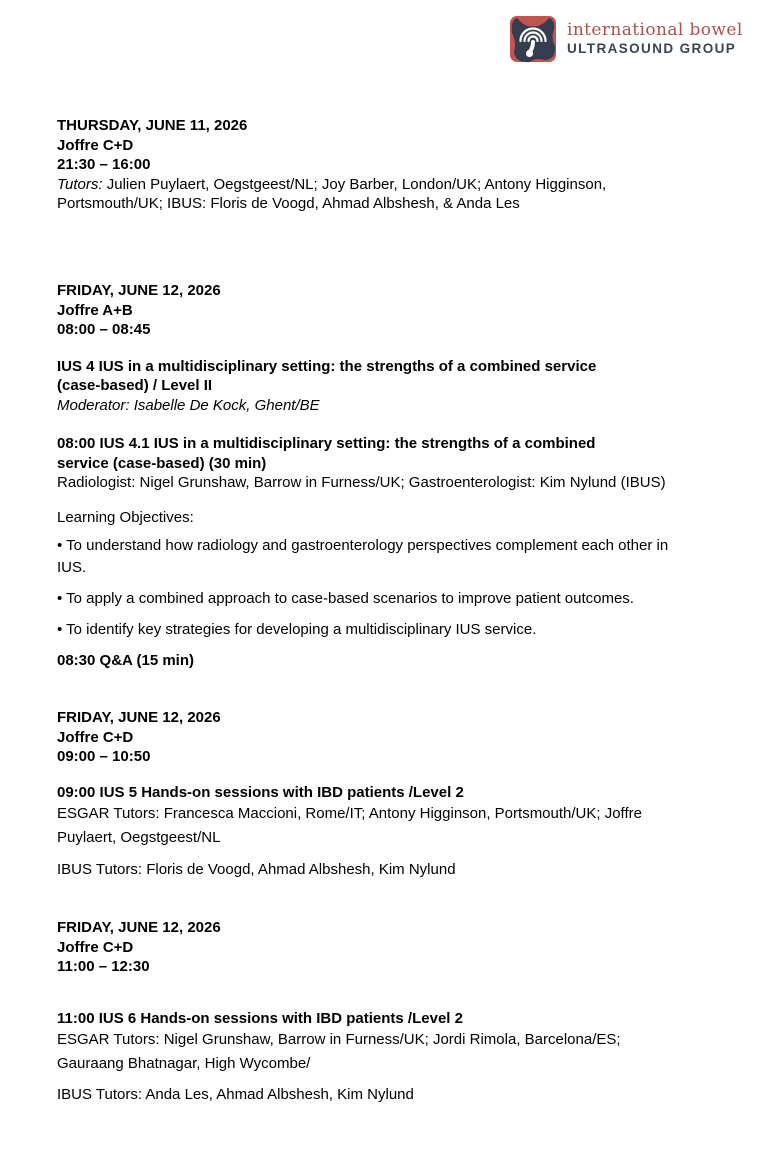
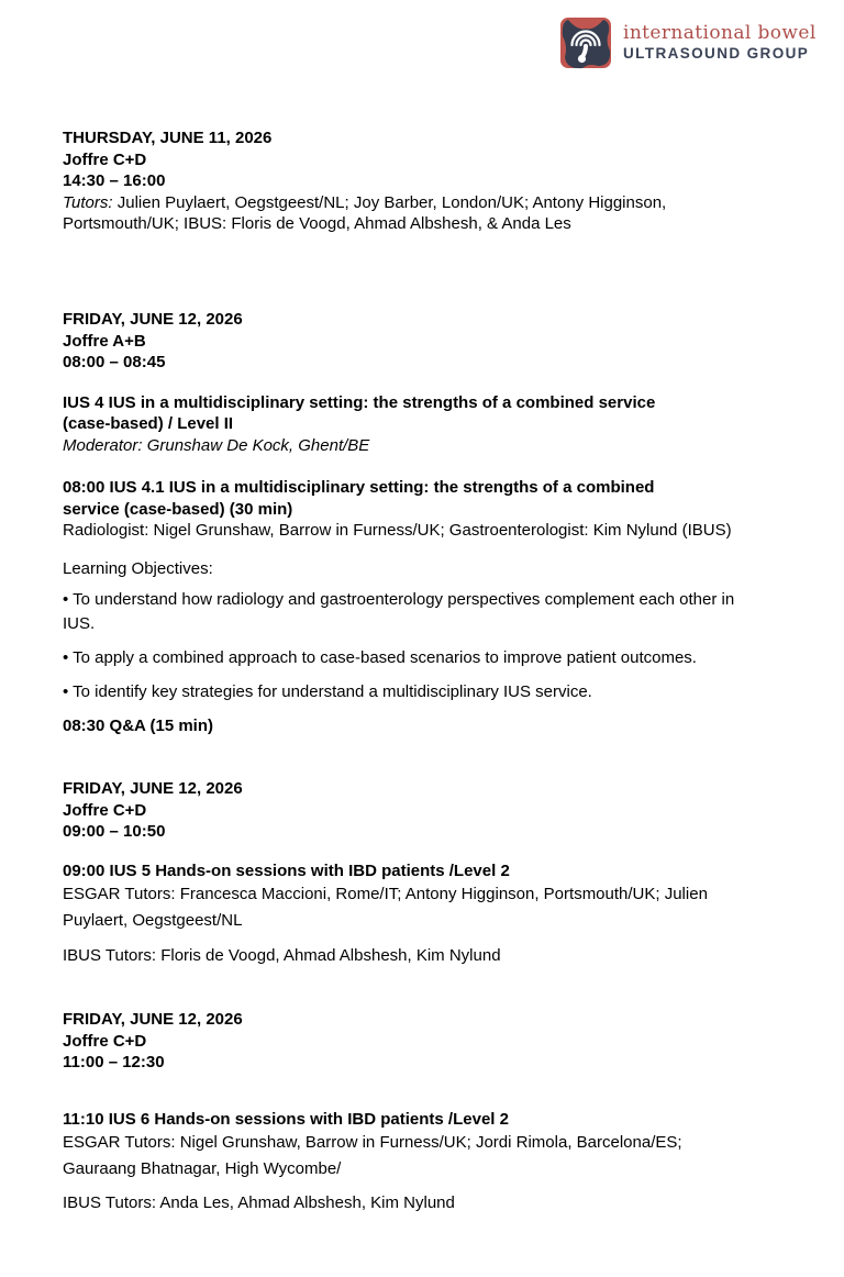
  international bowel
  ULTRASOUND GROUP
  THURSDAY, JUNE 11, 2026
  Joffre C+D
- 21:30 – 16:00
+ 14:30 – 16:00
  Tutors: Julien Puylaert, Oegstgeest/NL; Joy Barber, London/UK; Antony Higginson,
  Portsmouth/UK; IBUS: Floris de Voogd, Ahmad Albshesh, & Anda Les
  FRIDAY, JUNE 12, 2026
  Joffre A+B
  08:00 – 08:45
  IUS 4 IUS in a multidisciplinary setting: the strengths of a combined service
  (case-based) / Level II
- Moderator: Isabelle De Kock, Ghent/BE
+ Moderator: Grunshaw De Kock, Ghent/BE
  08:00 IUS 4.1 IUS in a multidisciplinary setting: the strengths of a combined
  service (case-based) (30 min)
  Radiologist: Nigel Grunshaw, Barrow in Furness/UK; Gastroenterologist: Kim Nylund (IBUS)
  Learning Objectives:
  • To understand how radiology and gastroenterology perspectives complement each other in
  IUS.
  • To apply a combined approach to case-based scenarios to improve patient outcomes.
- • To identify key strategies for developing a multidisciplinary IUS service.
+ • To identify key strategies for understand a multidisciplinary IUS service.
  08:30 Q&A (15 min)
  FRIDAY, JUNE 12, 2026
  Joffre C+D
  09:00 – 10:50
  09:00 IUS 5 Hands-on sessions with IBD patients /Level 2
- ESGAR Tutors: Francesca Maccioni, Rome/IT; Antony Higginson, Portsmouth/UK; Joffre
+ ESGAR Tutors: Francesca Maccioni, Rome/IT; Antony Higginson, Portsmouth/UK; Julien
  Puylaert, Oegstgeest/NL
  IBUS Tutors: Floris de Voogd, Ahmad Albshesh, Kim Nylund
  FRIDAY, JUNE 12, 2026
  Joffre C+D
  11:00 – 12:30
- 11:00 IUS 6 Hands-on sessions with IBD patients /Level 2
+ 11:10 IUS 6 Hands-on sessions with IBD patients /Level 2
  ESGAR Tutors: Nigel Grunshaw, Barrow in Furness/UK; Jordi Rimola, Barcelona/ES;
  Gauraang Bhatnagar, High Wycombe/
  IBUS Tutors: Anda Les, Ahmad Albshesh, Kim Nylund
